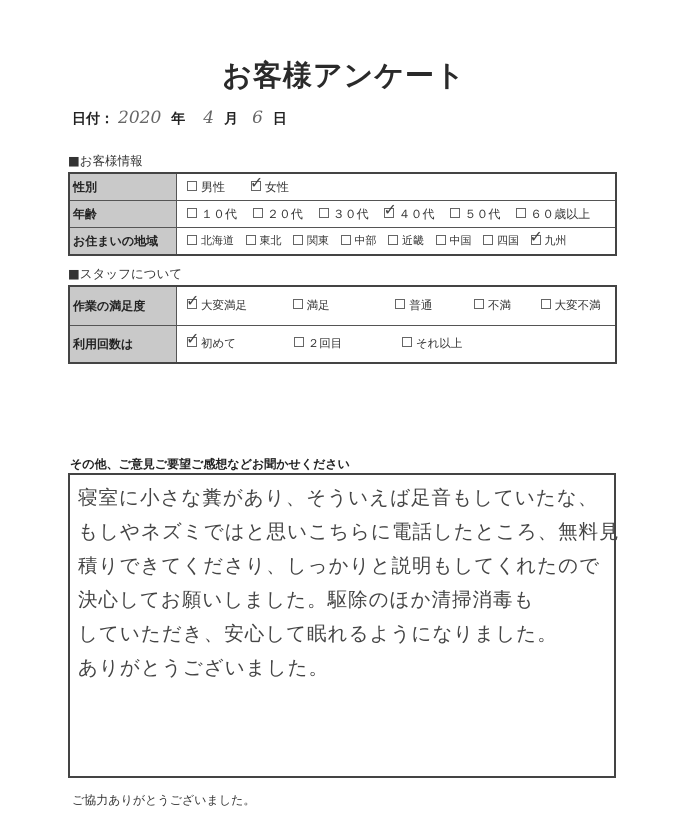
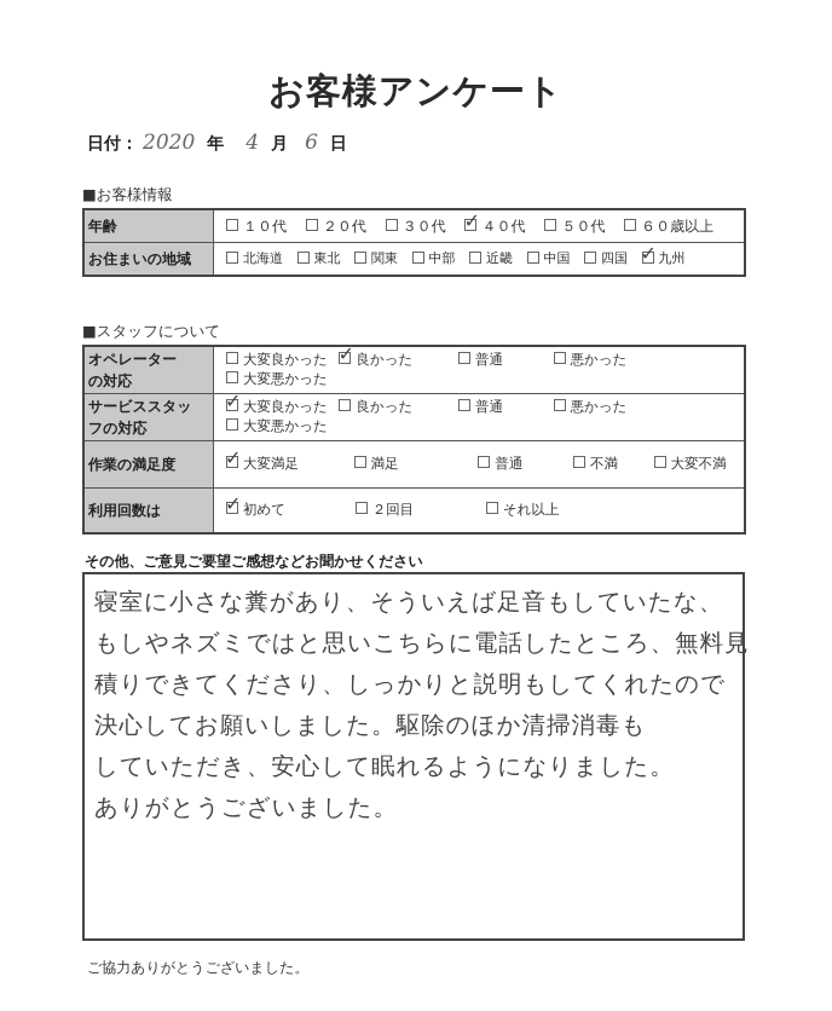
  お客様アンケート
  日付：
  2020
  年
  4
  月
  6
  日
  ■お客様情報
- 性別	男性 ✓女性
  年齢	１０代 ２０代 ３０代 ✓４０代 ５０代 ６０歳以上
  お住まいの地域	北海道 東北 関東 中部 近畿 中国 四国 ✓ 九州
  ■スタッフについて
+ オペレーターの対応	大変良かった ✓良かった 普通 悪かった 大変悪かった
+ サービススタッフの対応	✓大変良かった 良かった 普通 悪かった 大変悪かった
  作業の満足度	✓大変満足 満足 普通 不満 大変不満
  利用回数は	✓初めて ２回目 それ以上
  その他、ご意見ご要望ご感想などお聞かせください
  寝室に小さな糞があり、そういえば足音もしていたな、
  もしやネズミではと思いこちらに電話したところ、無料見
  積りできてくださり、しっかりと説明もしてくれたので
  決心してお願いしました。駆除のほか清掃消毒も
  していただき、安心して眠れるようになりました。
  ありがとうございました。
  ご協力ありがとうございました。
